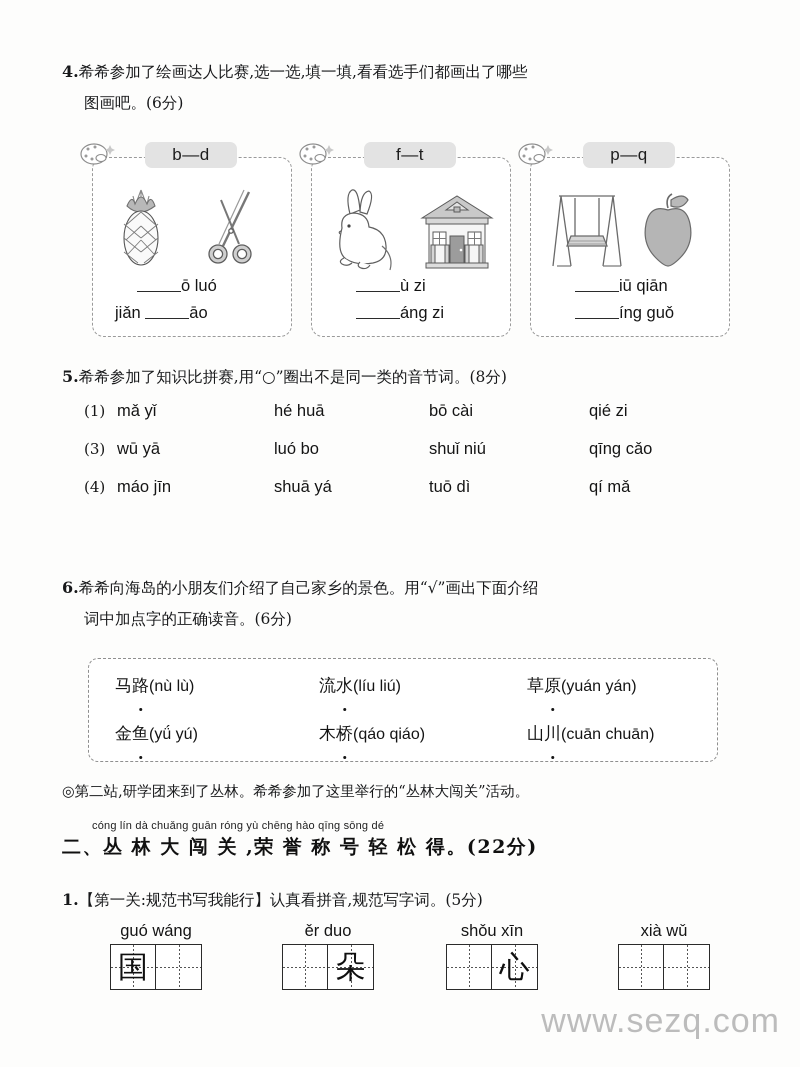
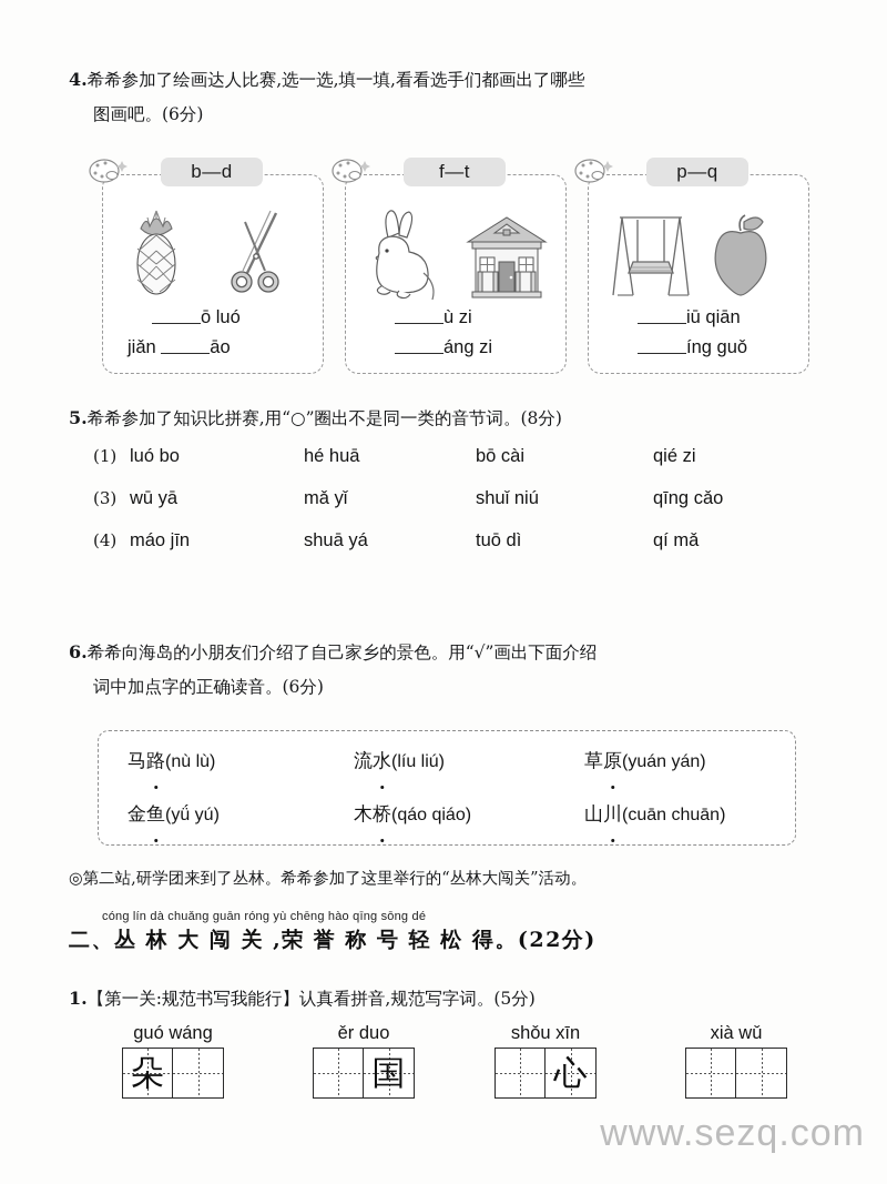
  4.希希参加了绘画达人比赛,选一选,填一填,看看选手们都画出了哪些
  图画吧。(6分)
  b—d
  ō luó
  jiǎn āo
  f—t
  ù zi
  áng zi
  p—q
  iū qiān
  íng guǒ
  5.希希参加了知识比拼赛,用“○”圈出不是同一类的音节词。(8分)
  (1)
- mǎ yǐ
+ luó bo
  hé huā
  bō cài
  qié zi
  (3)
  wū yā
- luó bo
+ mǎ yǐ
  shuǐ niú
  qīng cǎo
  (4)
  máo jīn
  shuā yá
  tuō dì
  qí mǎ
  6.希希向海岛的小朋友们介绍了自己家乡的景色。用“√”画出下面介绍
  词中加点字的正确读音。(6分)
  马路(nù lù)
  流水(líu liú)
  草原(yuán yán)
  金鱼(yǘ yú)
  木桥(qáo qiáo)
  山川(cuān chuān)
  ◎第二站,研学团来到了丛林。希希参加了这里举行的“丛林大闯关”活动。
  cóng lín dà chuǎng guān róng yù chēng hào qīng sōng dé
  二、丛 林 大 闯 关 ,荣 誉 称 号 轻 松 得。(22分)
  1.【第一关:规范书写我能行】认真看拼音,规范写字词。(5分)
  guó wáng
- 国
+ 朵
  ěr duo
- 朵
+ 国
  shǒu xīn
  心
  xià wǔ
  www.sezq.com
